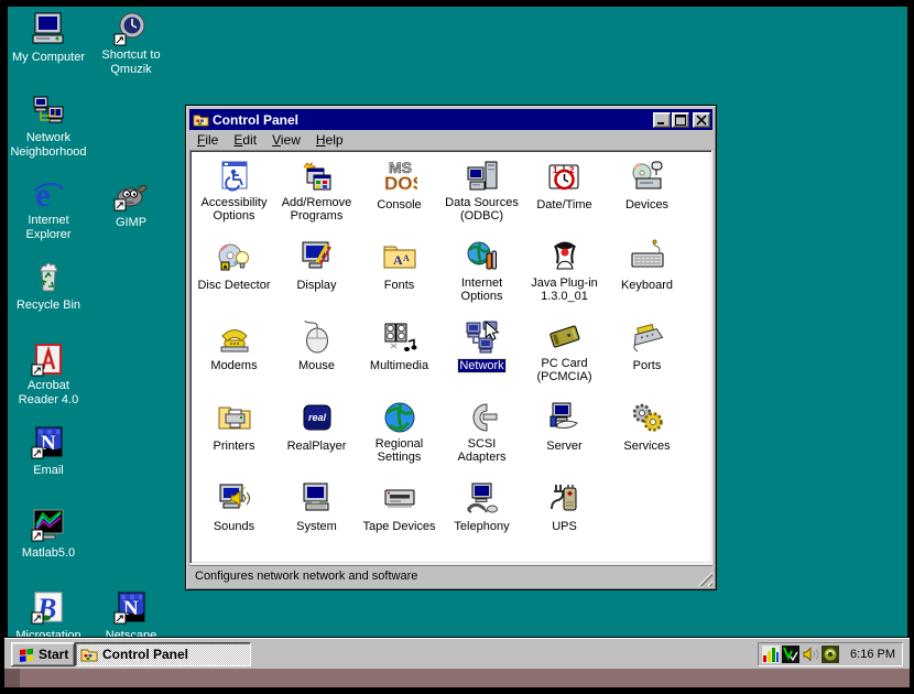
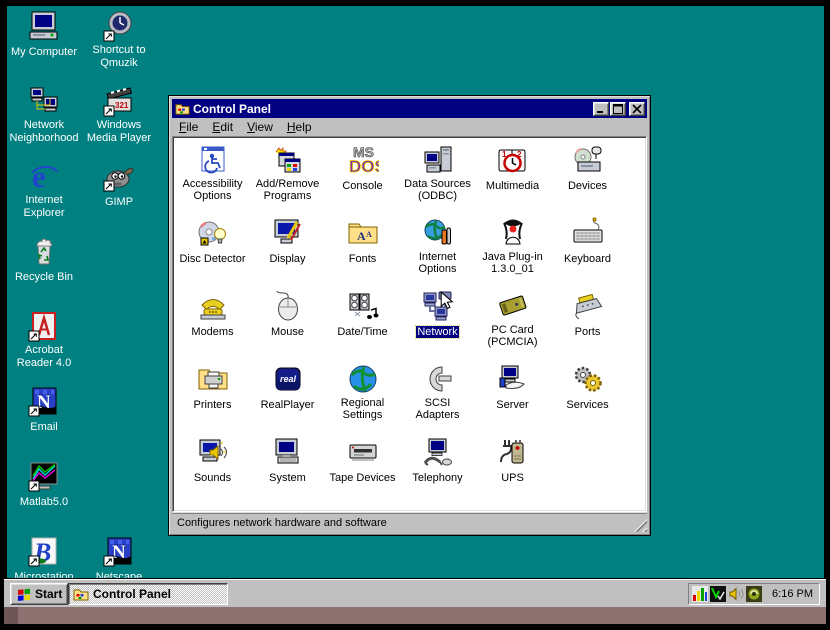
  My Computer
  Shortcut to Qmuzik
  Network Neighborhood
+ 321
+ Windows Media Player
  e
  Internet Explorer
  GIMP
  Recycle Bin
  Acrobat Reader 4.0
  N
  Email
  Matlab5.0
  B
  Microstation
  N
  Netscape
  Control Panel
  File
  Edit
  View
  Help
  Accessibility Options
  Add/Remove Programs
  MS
  Console
  Data Sources (ODBC)
  1
  2
- Date/Time
+ Multimedia
  Devices
  Disc Detector
  Display
  A
  A
  Fonts
  Internet Options
  Java Plug-in 1.3.0_01
  Keyboard
  Modems
  Mouse
- Multimedia
+ Date/Time
  Network
  PC Card (PCMCIA)
  Ports
  Printers
  real
  RealPlayer
  Regional Settings
  SCSI Adapters
  Server
  Services
  Sounds
  System
  Tape Devices
  Telephony
  UPS
- Configures network network and software
+ Configures network hardware and software
  Start
  Control Panel
  6:16 PM
